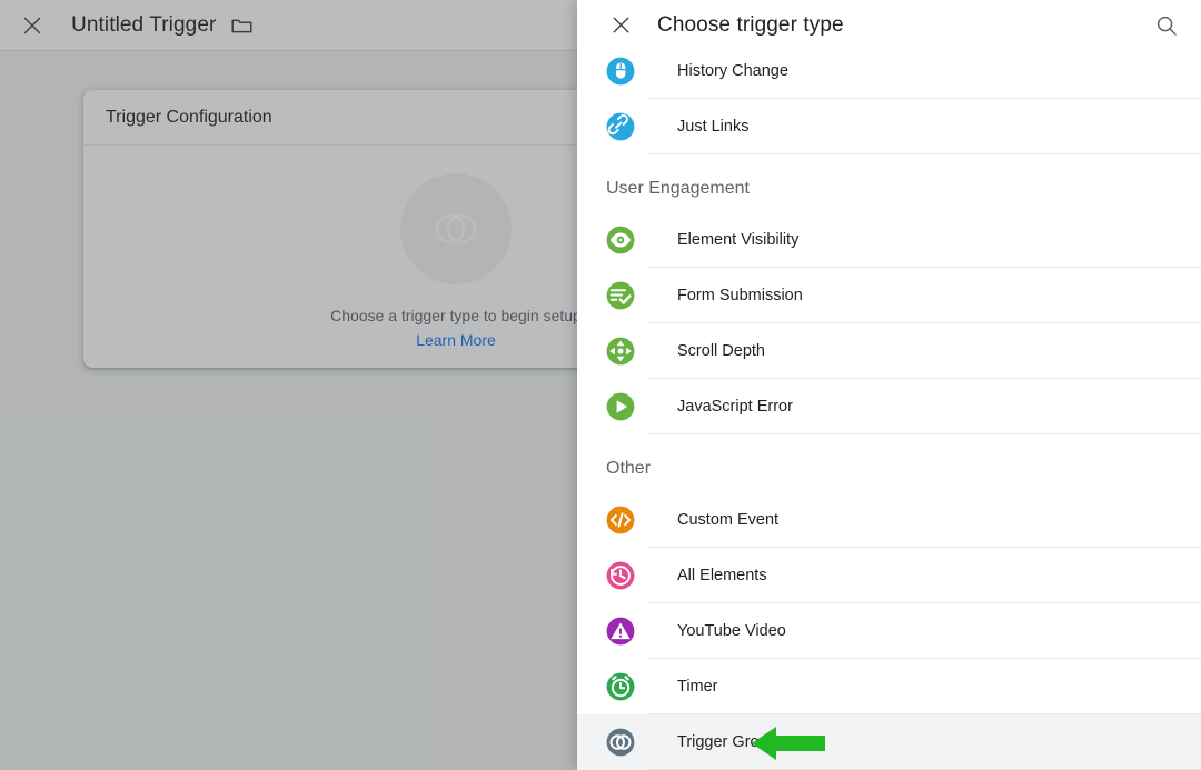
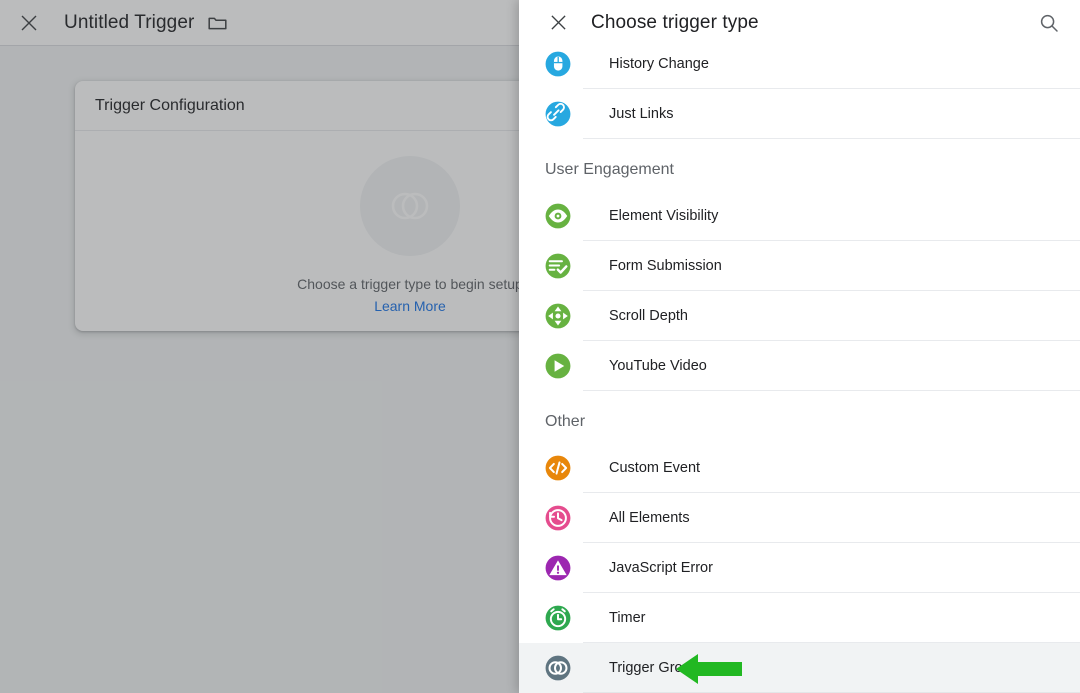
  Untitled Trigger
  Trigger Configuration
  Choose a trigger type to begin setu
  Learn More
  Choose trigger type
  History Change
  Just Links
  User Engagement
  Element Visibility
  Form Submission
  Scroll Depth
- JavaScript Error
+ YouTube Video
  Other
  Custom Event
  All Elements
- YouTube Video
+ JavaScript Error
  Timer
  Trigger Gr
